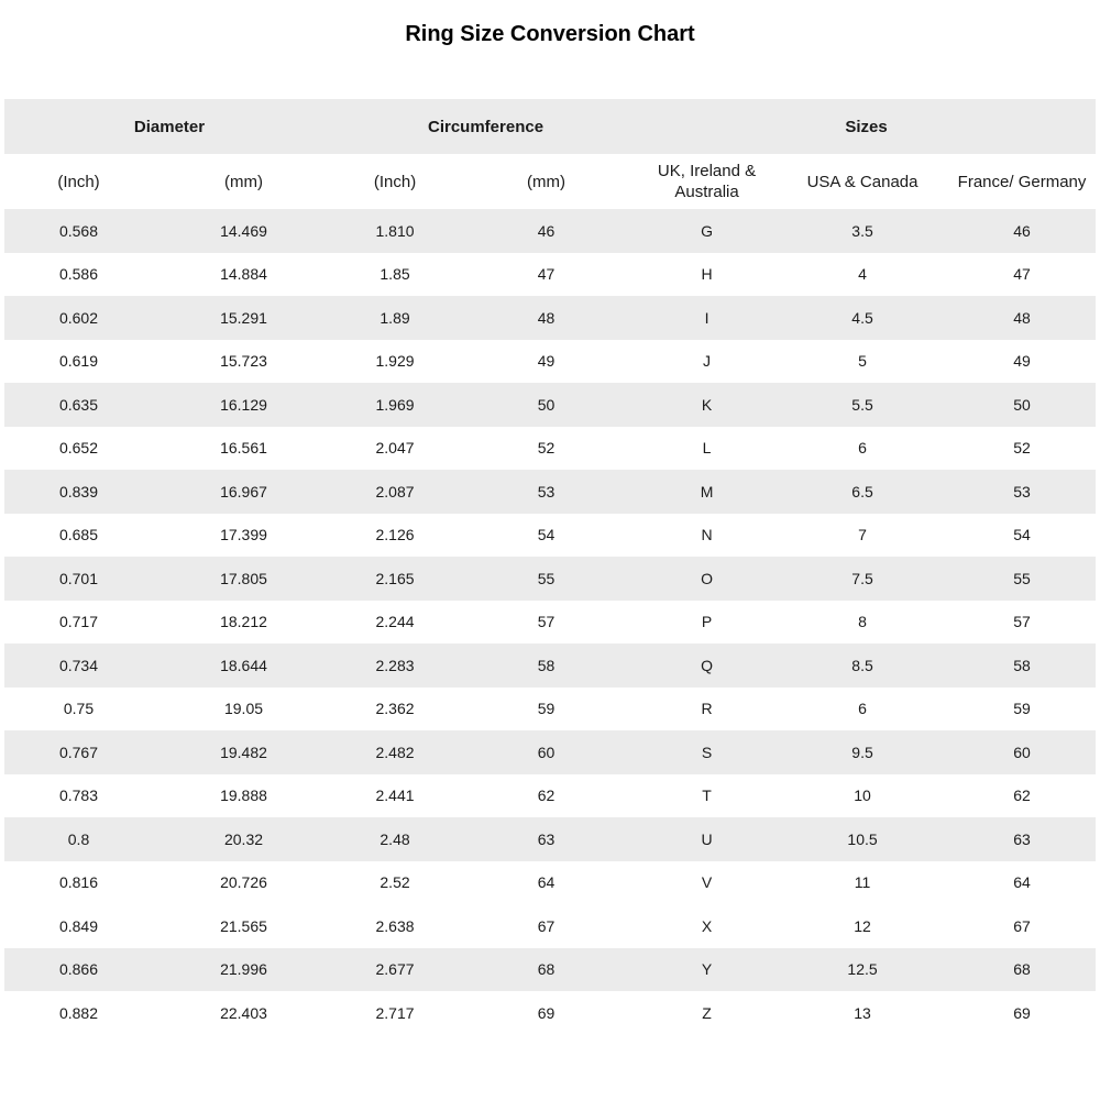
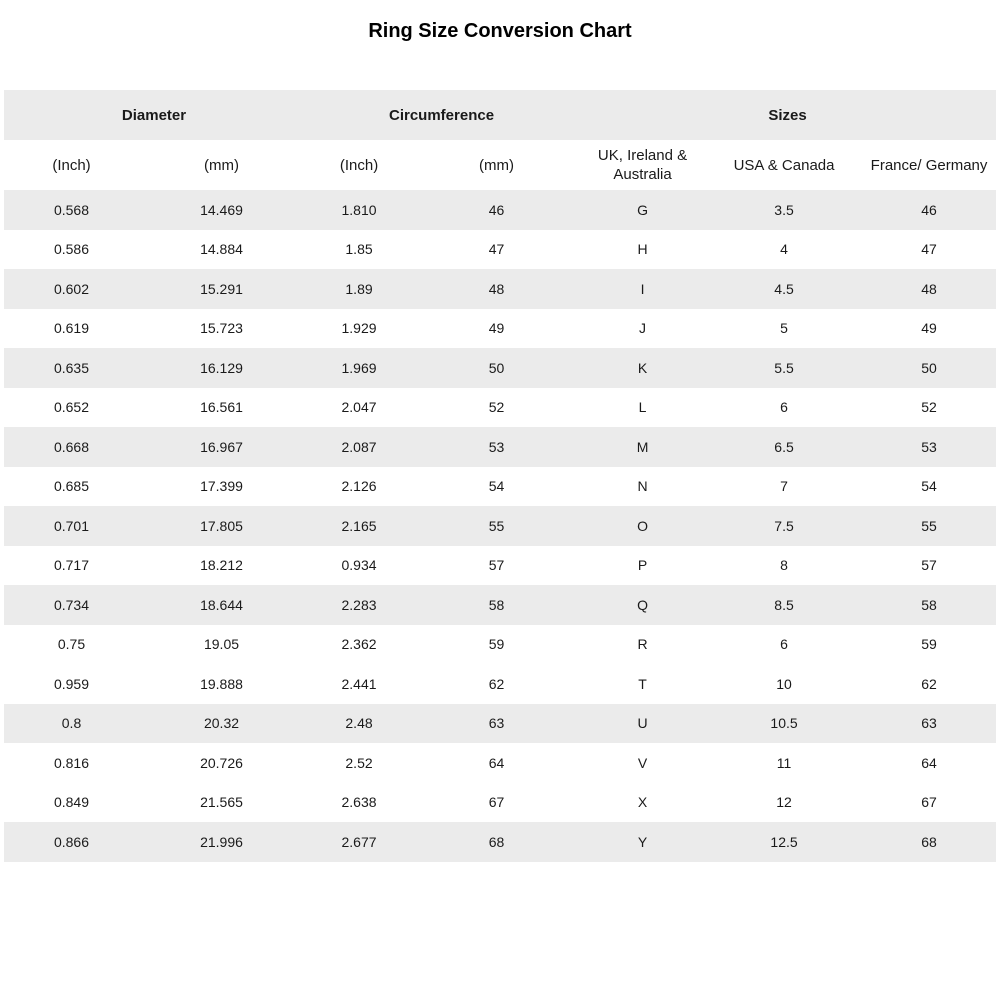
  Ring Size Conversion Chart
  Diameter	Circumference	Sizes
  (Inch)	(mm)	(Inch)	(mm)	UK, Ireland & Australia	USA & Canada	France/ Germany
  0.568	14.469	1.810	46	G	3.5	46
  0.586	14.884	1.85	47	H	4	47
  0.602	15.291	1.89	48	I	4.5	48
  0.619	15.723	1.929	49	J	5	49
  0.635	16.129	1.969	50	K	5.5	50
  0.652	16.561	2.047	52	L	6	52
- 0.839	16.967	2.087	53	M	6.5	53
+ 0.668	16.967	2.087	53	M	6.5	53
  0.685	17.399	2.126	54	N	7	54
  0.701	17.805	2.165	55	O	7.5	55
- 0.717	18.212	2.244	57	P	8	57
+ 0.717	18.212	0.934	57	P	8	57
  0.734	18.644	2.283	58	Q	8.5	58
  0.75	19.05	2.362	59	R	6	59
- 0.767	19.482	2.482	60	S	9.5	60
- 0.783	19.888	2.441	62	T	10	62
+ 0.959	19.888	2.441	62	T	10	62
  0.8	20.32	2.48	63	U	10.5	63
  0.816	20.726	2.52	64	V	11	64
  0.849	21.565	2.638	67	X	12	67
  0.866	21.996	2.677	68	Y	12.5	68
- 0.882	22.403	2.717	69	Z	13	69
